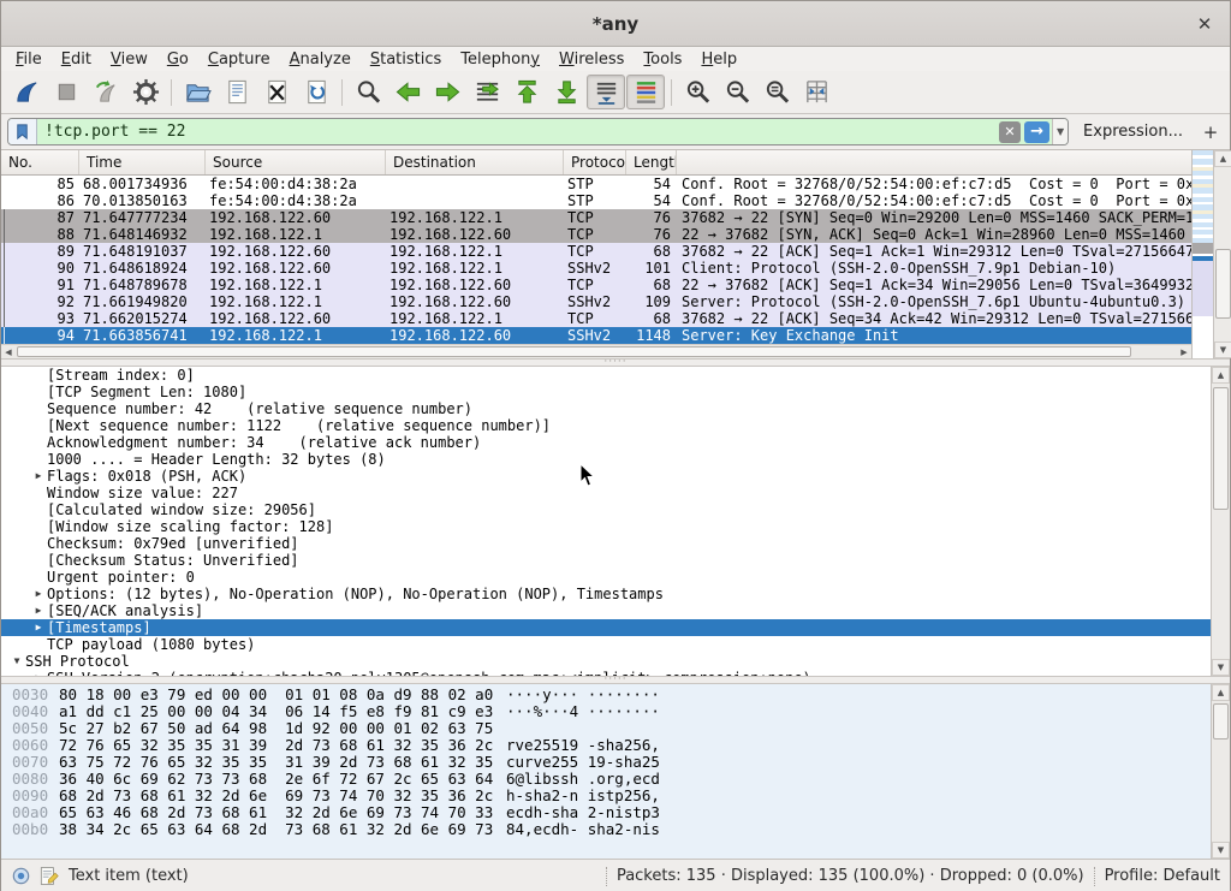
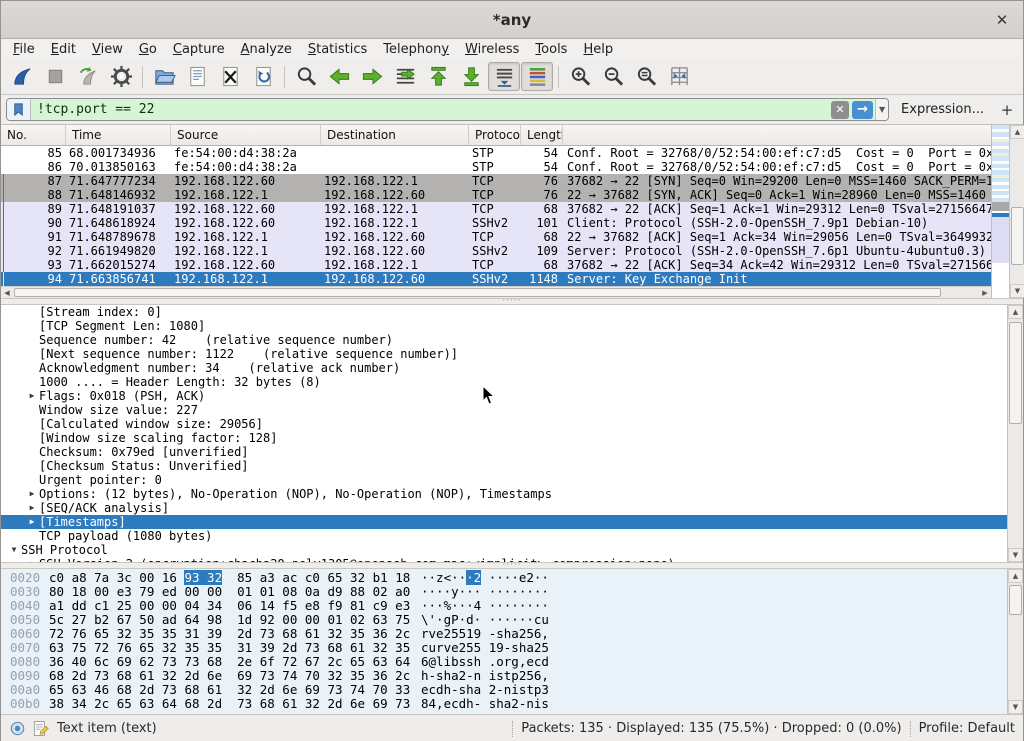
  *any
  ✕
  File
  Edit
  View
  Go
  Capture
  Analyze
  Statistics
  Telephony
  Wireless
  Tools
  Help
  !tcp.port == 22
  ✕
  →
  ▼
  Expression...
  +
  No.
  Time
  Source
  Destination
  Protoco
  Lengt
  85
  68.001734936
  fe:54:00:d4:38:2a
  STP
  54
  Conf. Root = 32768/0/52:54:00:ef:c7:d5 Cost = 0 Port = 0x
  86
  70.013850163
  fe:54:00:d4:38:2a
  STP
  54
  Conf. Root = 32768/0/52:54:00:ef:c7:d5 Cost = 0 Port = 0x
  87
  71.647777234
  192.168.122.60
  192.168.122.1
  TCP
  76
  37682 → 22 [SYN] Seq=0 Win=29200 Len=0 MSS=1460 SACK_PERM=1
  88
  71.648146932
  192.168.122.1
  192.168.122.60
  TCP
  76
  22 → 37682 [SYN, ACK] Seq=0 Ack=1 Win=28960 Len=0 MSS=1460
  89
  71.648191037
  192.168.122.60
  192.168.122.1
  TCP
  68
  37682 → 22 [ACK] Seq=1 Ack=1 Win=29312 Len=0 TSval=27156647
  90
  71.648618924
  192.168.122.60
  192.168.122.1
  SSHv2
  101
  Client: Protocol (SSH-2.0-OpenSSH_7.9p1 Debian-10)
  91
  71.648789678
  192.168.122.1
  192.168.122.60
  TCP
  68
  22 → 37682 [ACK] Seq=1 Ack=34 Win=29056 Len=0 TSval=3649932
  92
  71.661949820
  192.168.122.1
  192.168.122.60
  SSHv2
  109
  Server: Protocol (SSH-2.0-OpenSSH_7.6p1 Ubuntu-4ubuntu0.3)
  93
  71.662015274
  192.168.122.60
  192.168.122.1
  TCP
  68
  37682 → 22 [ACK] Seq=34 Ack=42 Win=29312 Len=0 TSval=271566
  94
  71.663856741
  192.168.122.1
  192.168.122.60
  SSHv2
  1148
  Server: Key Exchange Init
  ◀
  ▶
  ▲
  ▼
  ·····
  [Stream index: 0]
  [TCP Segment Len: 1080]
  Sequence number: 42 (relative sequence number)
  [Next sequence number: 1122 (relative sequence number)]
  Acknowledgment number: 34 (relative ack number)
  1000 .... = Header Length: 32 bytes (8)
  ▶
  Flags: 0x018 (PSH, ACK)
  Window size value: 227
  [Calculated window size: 29056]
  [Window size scaling factor: 128]
  Checksum: 0x79ed [unverified]
  [Checksum Status: Unverified]
  Urgent pointer: 0
  ▶
  Options: (12 bytes), No-Operation (NOP), No-Operation (NOP), Timestamps
  ▶
  [SEQ/ACK analysis]
  ▶
  [Timestamps]
  TCP payload (1080 bytes)
  ▼
  SSH Protocol
  ▲
  ▼
  ·····
+ 0020
+ c0 a8 7a 3c 00 16 93 32 85 a3 ac c0 65 32 b1 18
+ ··z<···2 ····e2··
  0030
  80 18 00 e3 79 ed 00 00 01 01 08 0a d9 88 02 a0
  ····y··· ········
  0040
  a1 dd c1 25 00 00 04 34 06 14 f5 e8 f9 81 c9 e3
  ···%···4 ········
  0050
  5c 27 b2 67 50 ad 64 98 1d 92 00 00 01 02 63 75
+ \'·gP·d· ······cu
  0060
  72 76 65 32 35 35 31 39 2d 73 68 61 32 35 36 2c
  rve25519 -sha256,
  0070
  63 75 72 76 65 32 35 35 31 39 2d 73 68 61 32 35
  curve255 19-sha25
  0080
  36 40 6c 69 62 73 73 68 2e 6f 72 67 2c 65 63 64
  6@libssh .org,ecd
  0090
  68 2d 73 68 61 32 2d 6e 69 73 74 70 32 35 36 2c
  h-sha2-n istp256,
  00a0
  65 63 46 68 2d 73 68 61 32 2d 6e 69 73 74 70 33
  ecdh-sha 2-nistp3
  00b0
  38 34 2c 65 63 64 68 2d 73 68 61 32 2d 6e 69 73
  84,ecdh- sha2-nis
  ▲
  ▼
  Text item (text)
- Packets: 135 · Displayed: 135 (100.0%) · Dropped: 0 (0.0%)
+ Packets: 135 · Displayed: 135 (75.5%) · Dropped: 0 (0.0%)
  Profile: Default
